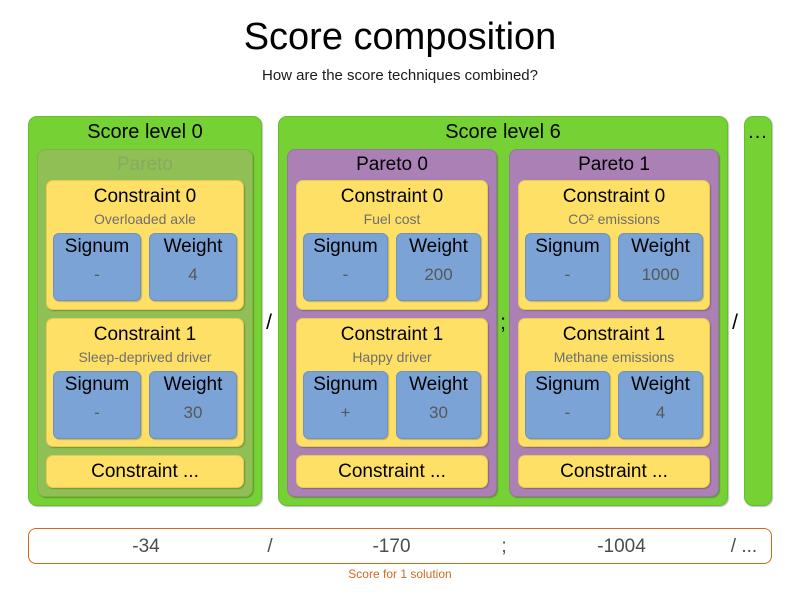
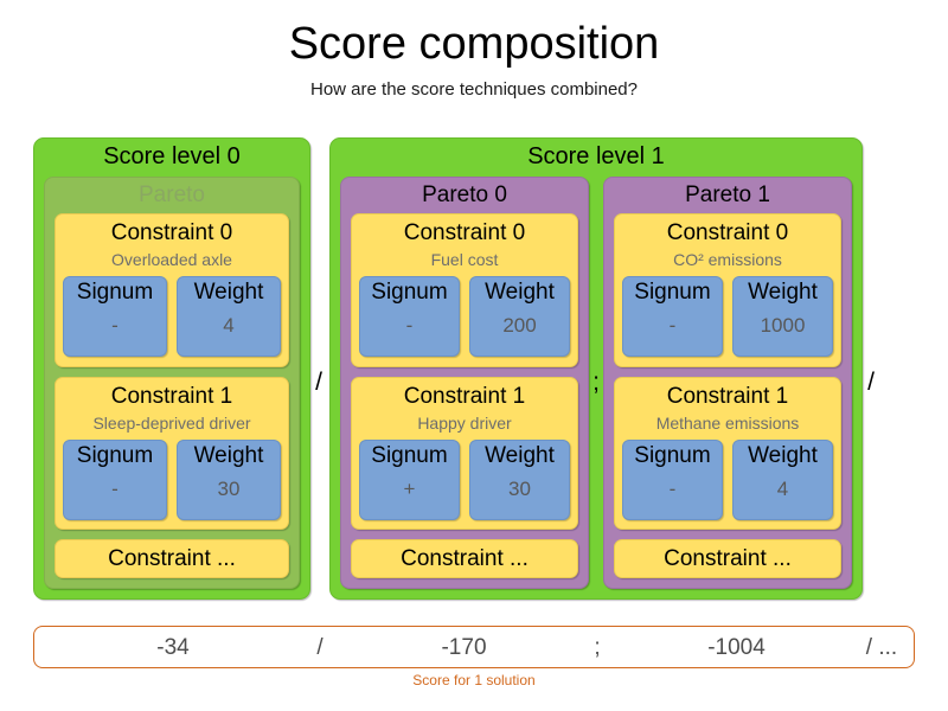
  Score composition
  How are the score techniques combined?
  Score level 0
  Constraint 0
  Overloaded axle
  Signum
  -
  Weight
  4
  Constraint 1
  Sleep-deprived driver
  Signum
  -
  Weight
  30
  Constraint ...
  /
- Score level 6
+ Score level 1
  Pareto 0
  Constraint 0
  Fuel cost
  Signum
  -
  Weight
  200
  Constraint 1
  Happy driver
  Signum
  +
  Weight
  30
  Constraint ...
  Pareto 1
  Constraint 0
  CO² emissions
  Signum
  -
  Weight
  1000
  Constraint 1
  Methane emissions
  Signum
  -
  Weight
  4
  Constraint ...
  ;
  /
- ...
  -34
  /
  -170
  ;
  -1004
  / ...
  Score for 1 solution
